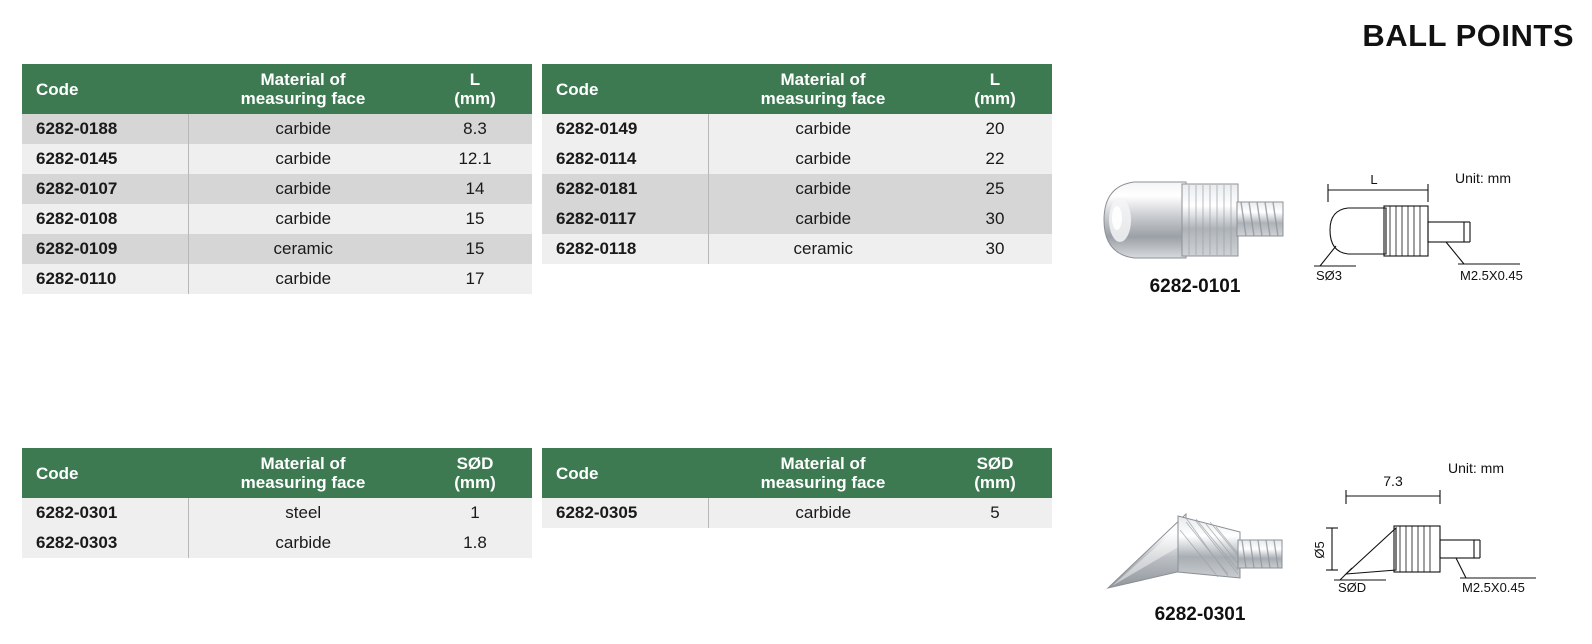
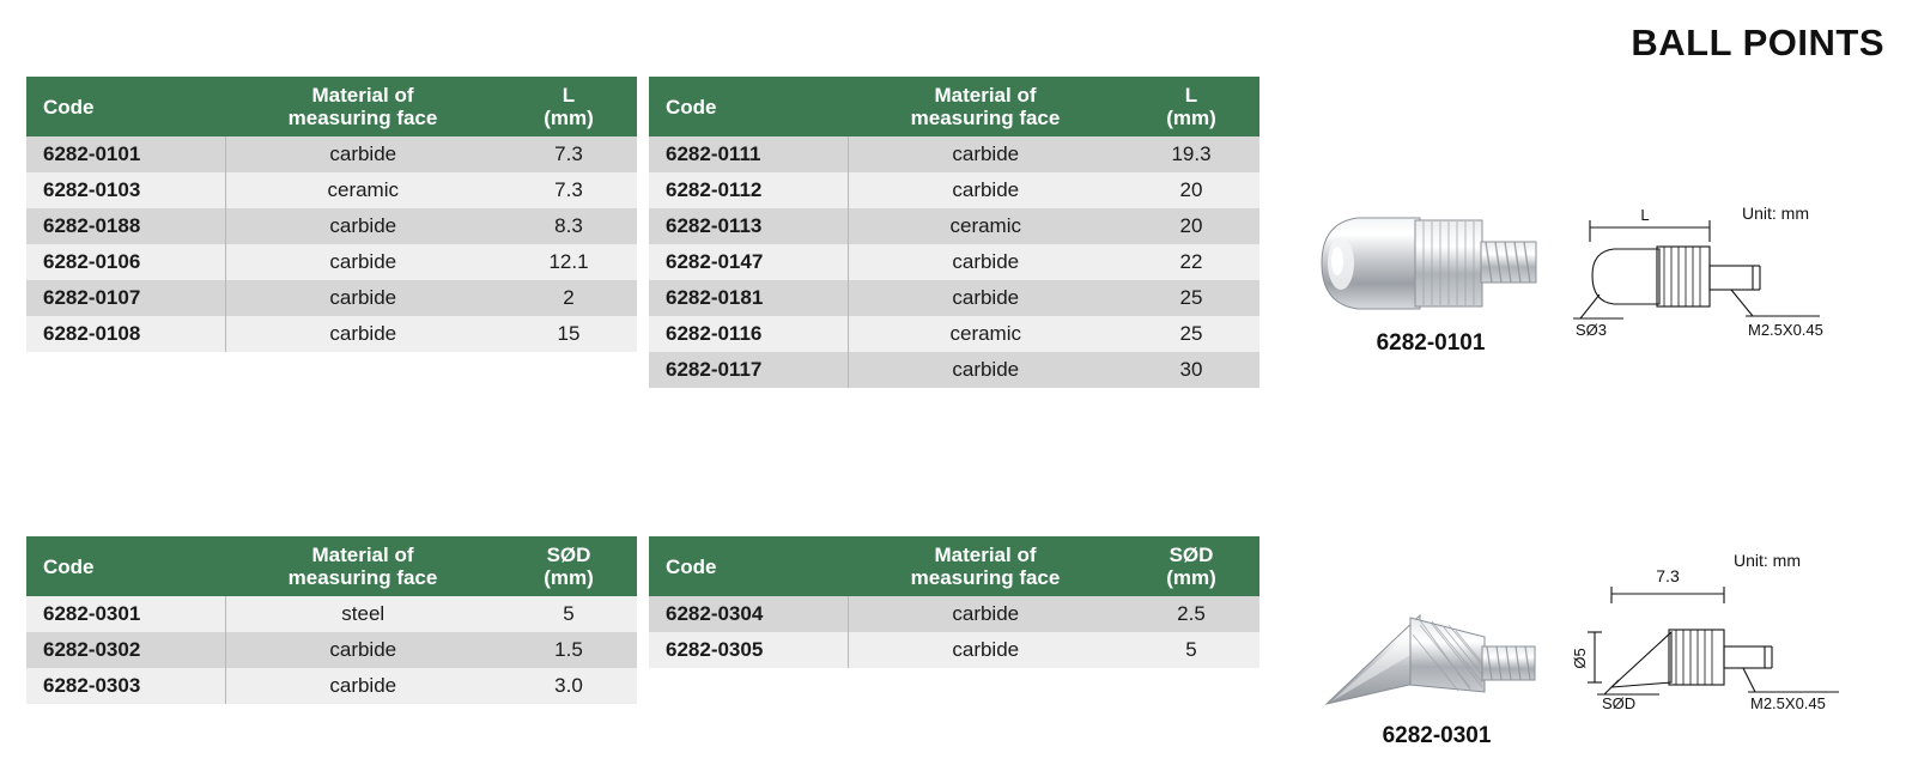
  BALL POINTS
  Code	Material of measuring face	L (mm)
+ 6282-0101	carbide	7.3
+ 6282-0103	ceramic	7.3
  6282-0188	carbide	8.3
- 6282-0145	carbide	12.1
+ 6282-0106	carbide	12.1
- 6282-0107	carbide	14
+ 6282-0107	carbide	2
  6282-0108	carbide	15
- 6282-0109	ceramic	15
- 6282-0110	carbide	17
  Code	Material of measuring face	L (mm)
+ 6282-0111	carbide	19.3
- 6282-0149	carbide	20
+ 6282-0112	carbide	20
+ 6282-0113	ceramic	20
- 6282-0114	carbide	22
+ 6282-0147	carbide	22
  6282-0181	carbide	25
+ 6282-0116	ceramic	25
  6282-0117	carbide	30
- 6282-0118	ceramic	30
  Code	Material of measuring face	SØD (mm)
- 6282-0301	steel	1
+ 6282-0301	steel	5
+ 6282-0302	carbide	1.5
- 6282-0303	carbide	1.8
+ 6282-0303	carbide	3.0
  Code	Material of measuring face	SØD (mm)
+ 6282-0304	carbide	2.5
  6282-0305	carbide	5
  6282-0101
  6282-0301
  Unit: mm
  L
  SØ3
  M2.5X0.45
  Unit: mm
  7.3
  SØD
  M2.5X0.45
